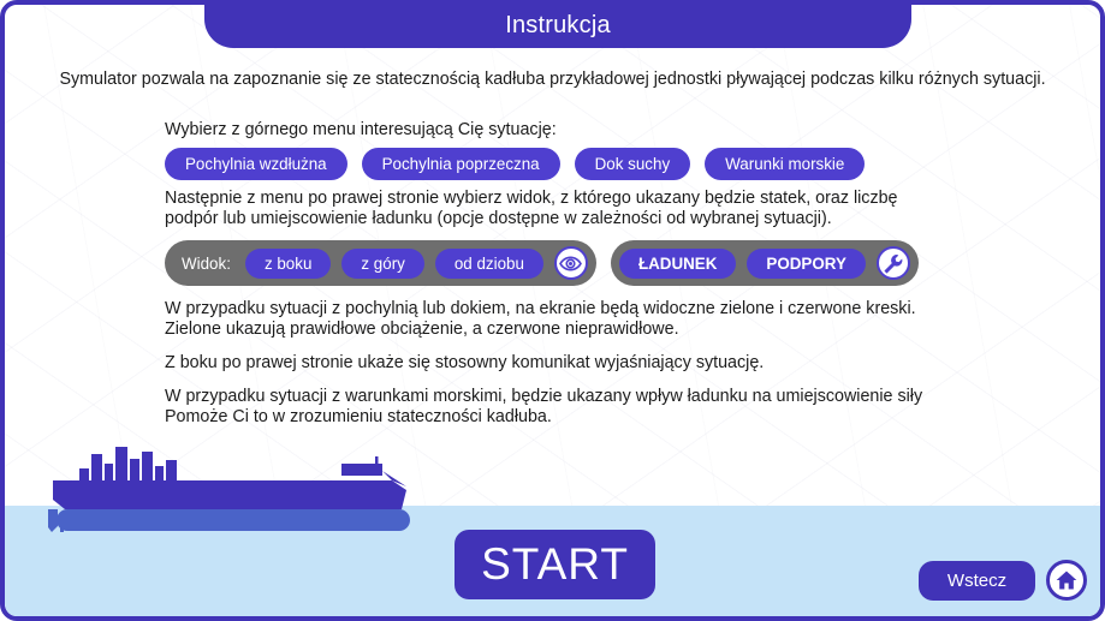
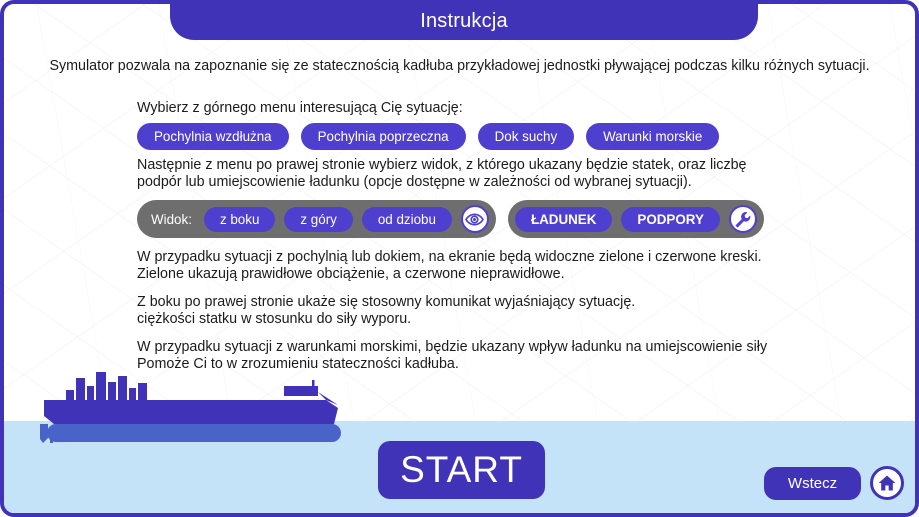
  Instrukcja
  Symulator pozwala na zapoznanie się ze statecznością kadłuba przykładowej jednostki pływającej podczas kilku różnych sytuacji.
  Wybierz z górnego menu interesującą Cię sytuację:
  Pochylnia wzdłużna
  Pochylnia poprzeczna
  Dok suchy
  Warunki morskie
  Następnie z menu po prawej stronie wybierz widok, z którego ukazany będzie statek, oraz liczbę
  podpór lub umiejscowienie ładunku (opcje dostępne w zależności od wybranej sytuacji).
  Widok:
  z boku
  z góry
  od dziobu
  ŁADUNEK
  PODPORY
  W przypadku sytuacji z pochylnią lub dokiem, na ekranie będą widoczne zielone i czerwone kreski.
  Zielone ukazują prawidłowe obciążenie, a czerwone nieprawidłowe.
  Z boku po prawej stronie ukaże się stosowny komunikat wyjaśniający sytuację.
+ ciężkości statku w stosunku do siły wyporu.
  W przypadku sytuacji z warunkami morskimi, będzie ukazany wpływ ładunku na umiejscowienie siły
  Pomoże Ci to w zrozumieniu stateczności kadłuba.
  START
  Wstecz
